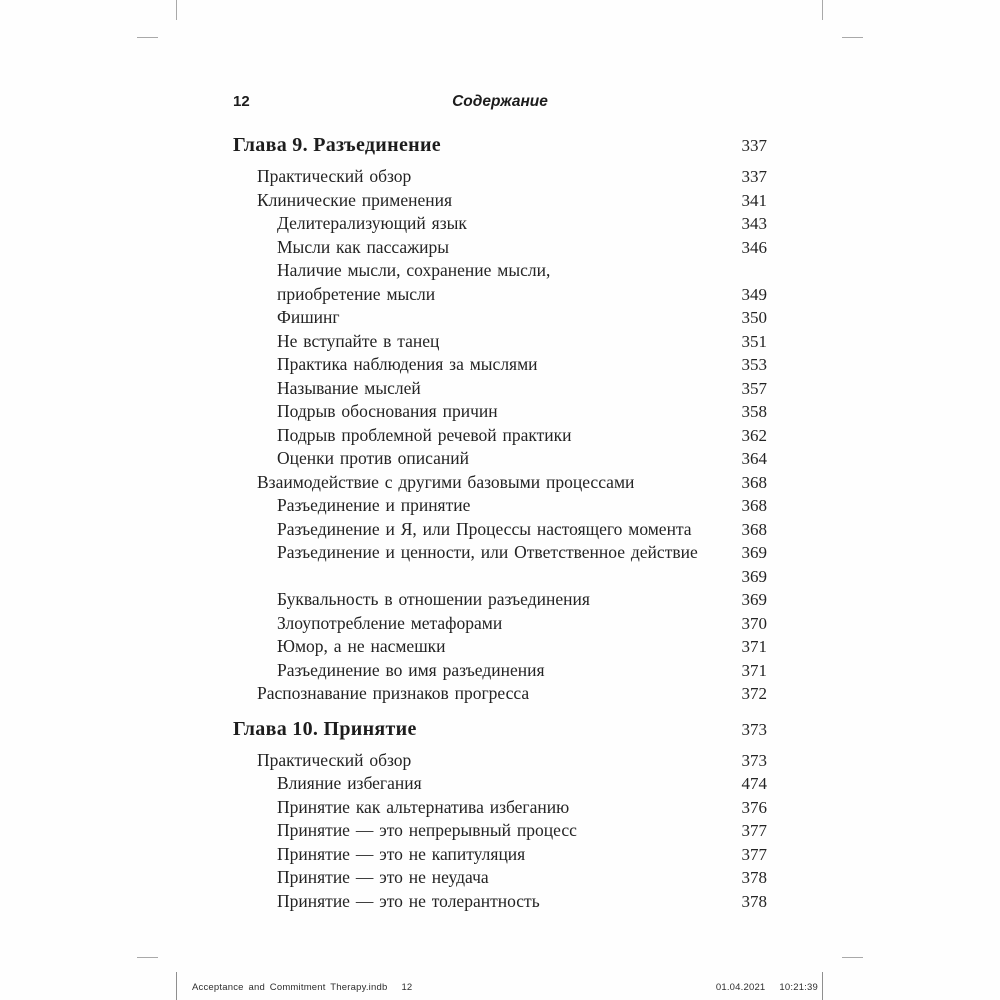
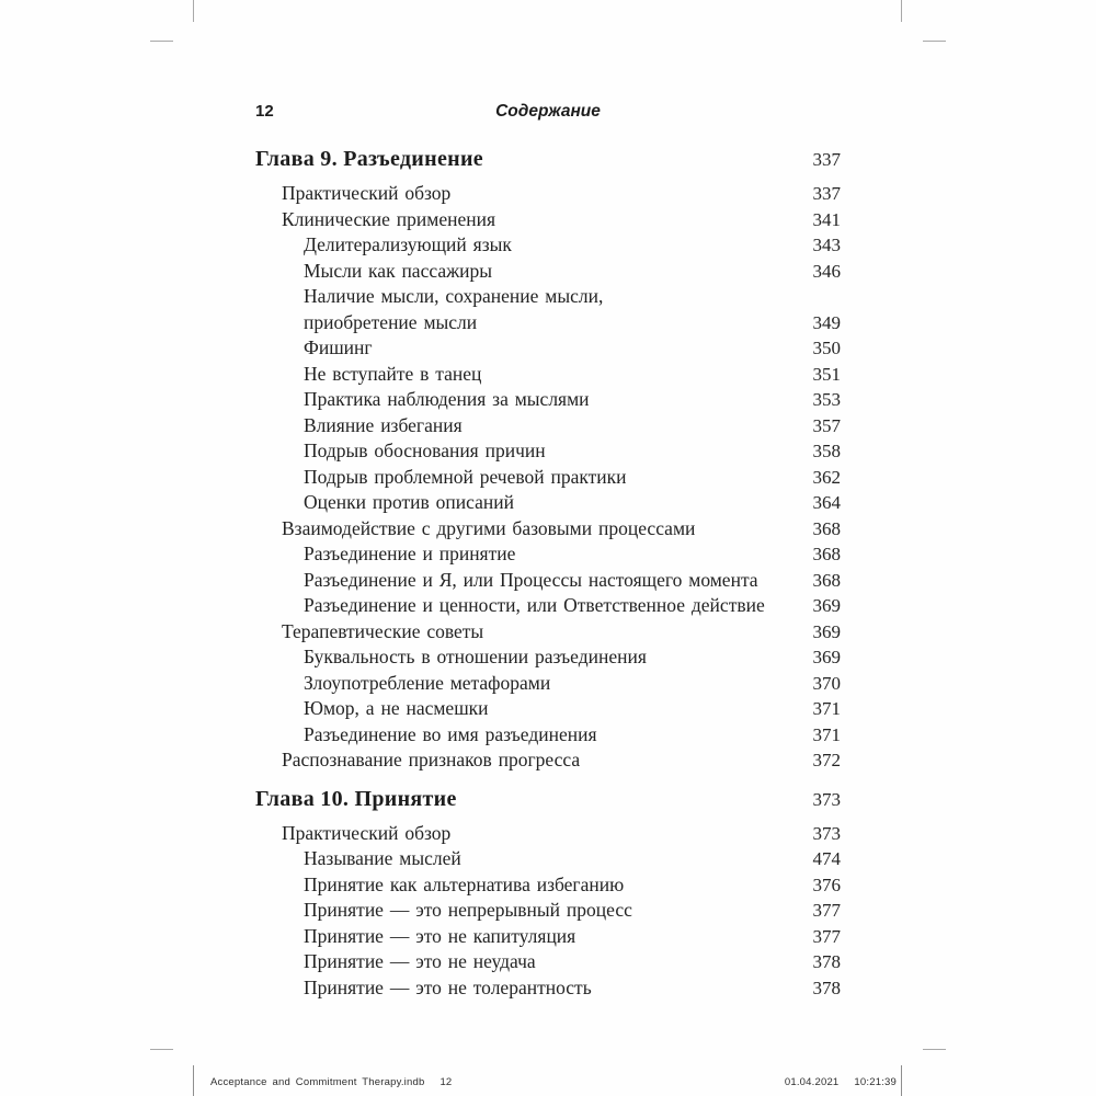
  12
  Содержание
  Глава 9. Разъединение
  337
  Практический обзор
  337
  Клинические применения
  341
  Делитерализующий язык
  343
  Мысли как пассажиры
  346
  Наличие мысли, сохранение мысли,
  приобретение мысли
  349
  Фишинг
  350
  Не вступайте в танец
  351
  Практика наблюдения за мыслями
  353
- Называние мыслей
+ Влияние избегания
  357
  Подрыв обоснования причин
  358
  Подрыв проблемной речевой практики
  362
  Оценки против описаний
  364
  Взаимодействие с другими базовыми процессами
  368
  Разъединение и принятие
  368
  Разъединение и Я, или Процессы настоящего момента
  368
  Разъединение и ценности, или Ответственное действие
  369
+ Терапевтические советы
  369
  Буквальность в отношении разъединения
  369
  Злоупотребление метафорами
  370
  Юмор, а не насмешки
  371
  Разъединение во имя разъединения
  371
  Распознавание признаков прогресса
  372
  Глава 10. Принятие
  373
  Практический обзор
  373
- Влияние избегания
+ Называние мыслей
  474
  Принятие как альтернатива избеганию
  376
  Принятие — это непрерывный процесс
  377
  Принятие — это не капитуляция
  377
  Принятие — это не неудача
  378
  Принятие — это не толерантность
  378
  Acceptance and Commitment Therapy.indb 12
  01.04.2021 10:21:39
